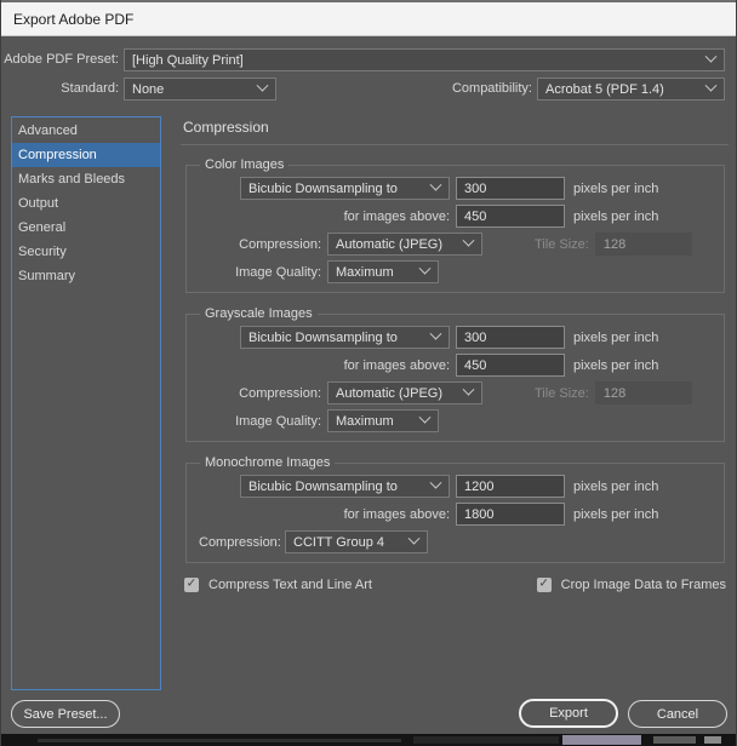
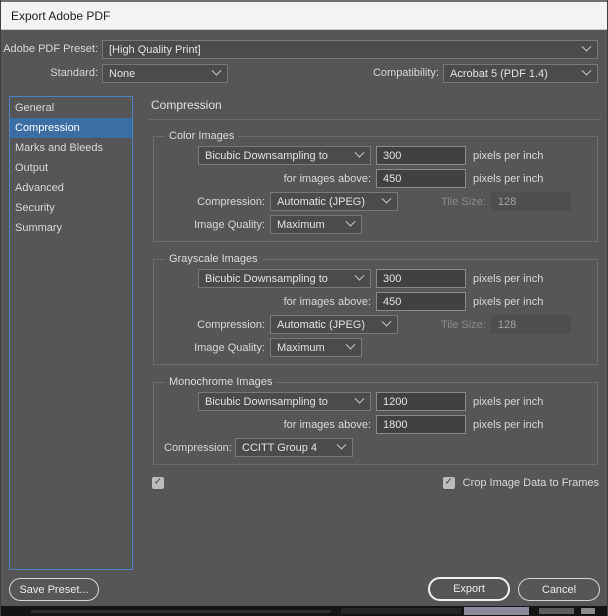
  Export Adobe PDF
  Adobe PDF Preset:
  [High Quality Print]
  Standard:
  None
  Compatibility:
  Acrobat 5 (PDF 1.4)
- Advanced
+ General
  Compression
  Marks and Bleeds
  Output
- General
+ Advanced
  Security
  Summary
  Compression
  Color Images
  Bicubic Downsampling to
  300
  pixels per inch
  for images above:
  450
  pixels per inch
  Compression:
  Automatic (JPEG)
  Tile Size:
  128
  Image Quality:
  Maximum
  Grayscale Images
  Bicubic Downsampling to
  300
  pixels per inch
  for images above:
  450
  pixels per inch
  Compression:
  Automatic (JPEG)
  Tile Size:
  128
  Image Quality:
  Maximum
  Monochrome Images
  Bicubic Downsampling to
  1200
  pixels per inch
  for images above:
  1800
  pixels per inch
  Compression:
  CCITT Group 4
  ✓
- Compress Text and Line Art
  ✓
  Crop Image Data to Frames
  Save Preset...
  Export
  Cancel
